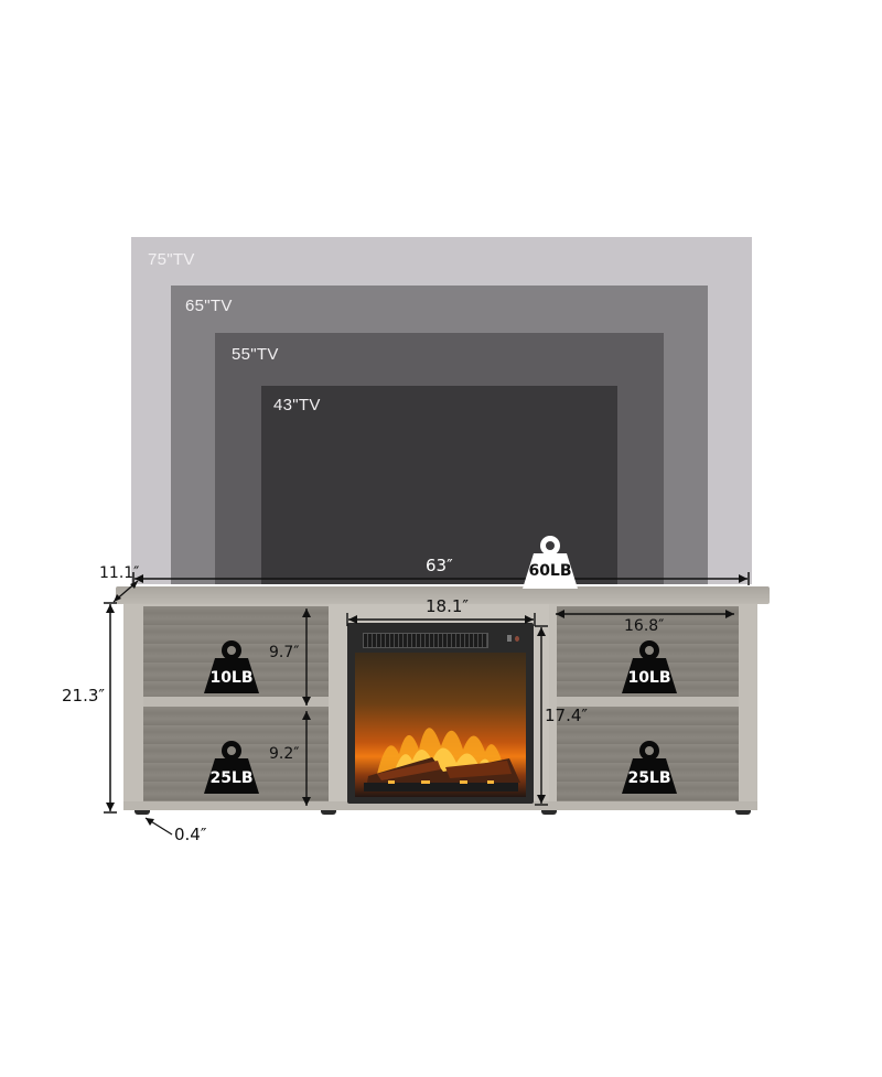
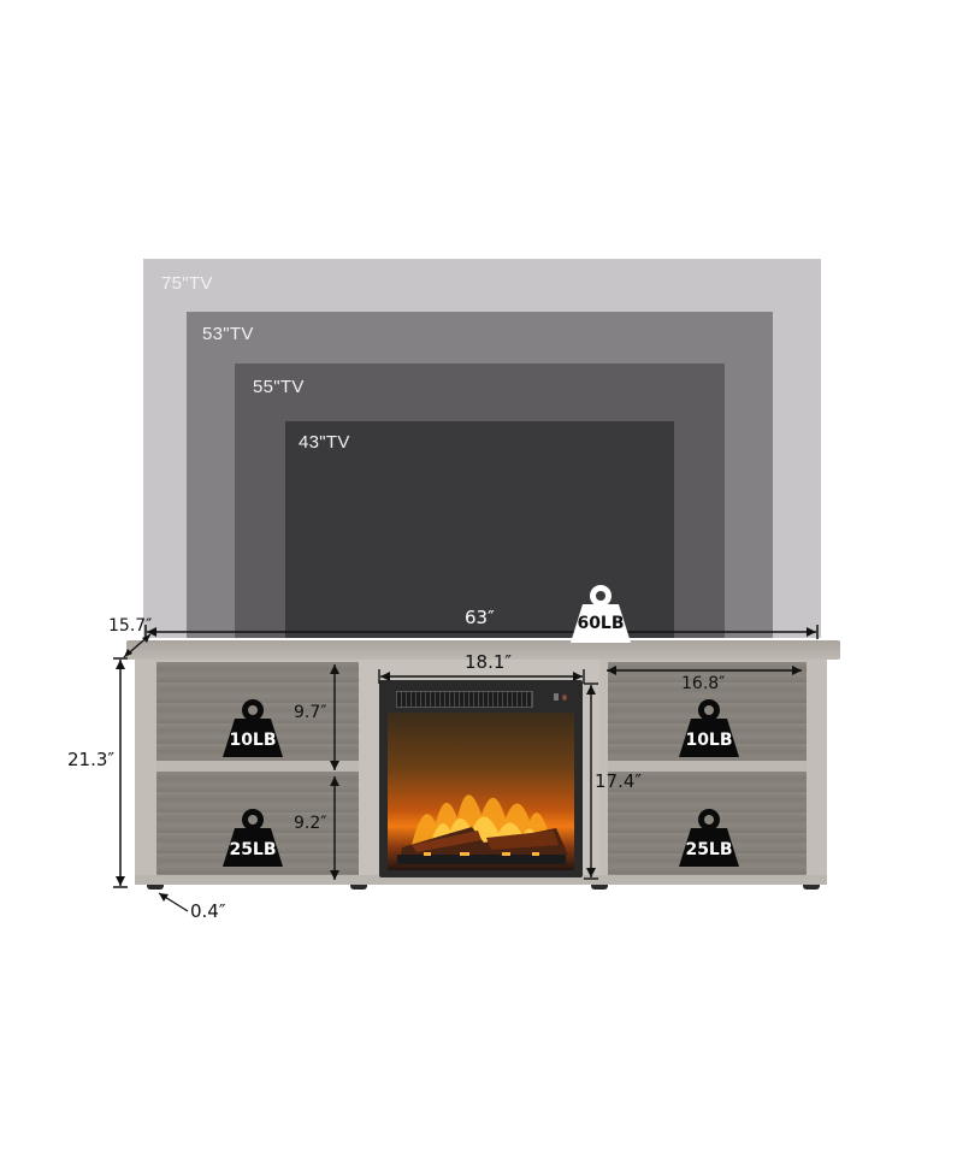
  75"TV
- 65"TV
+ 53"TV
  55"TV
  43"TV
  63″
- 11.1″
+ 15.7″
  21.3″
  0.4″
  18.1″
  17.4″
  9.7″
  9.2″
  16.8″
  60LB
  10LB
  25LB
  10LB
  25LB
